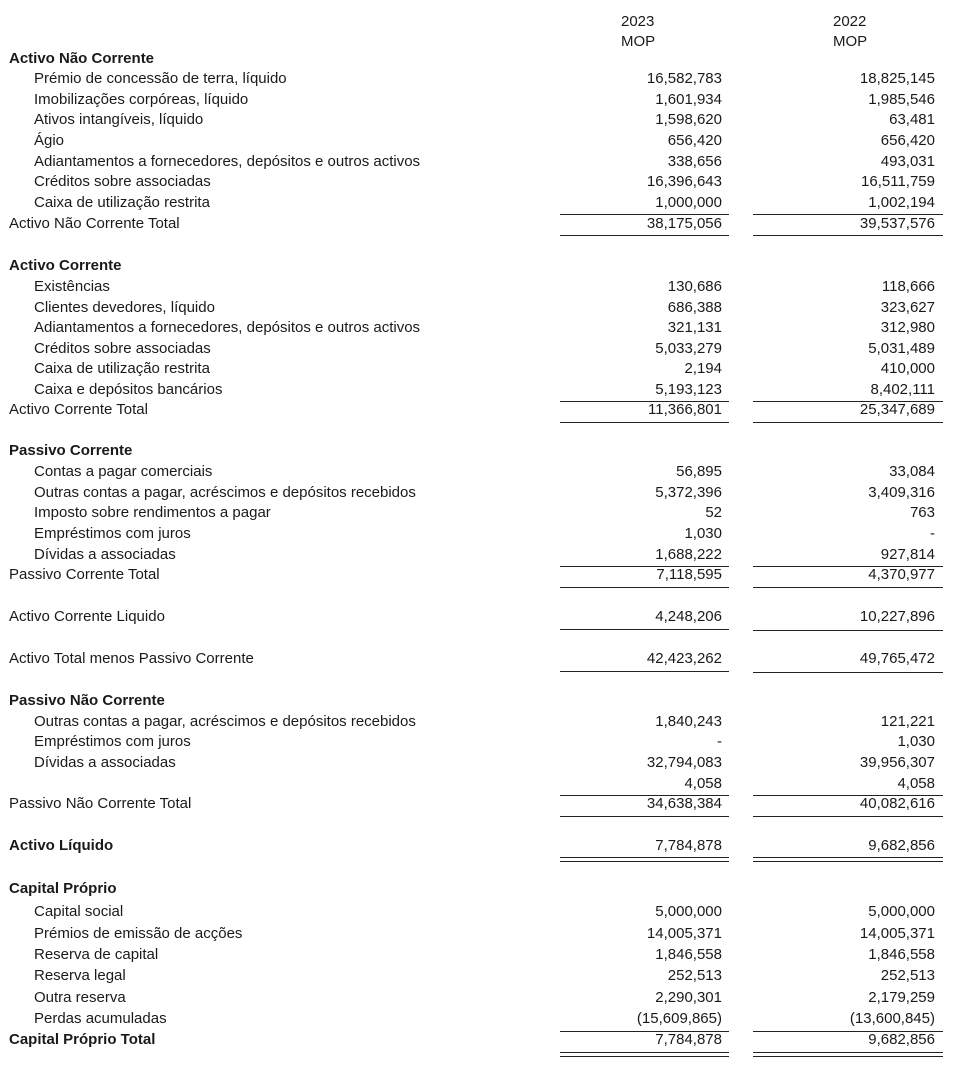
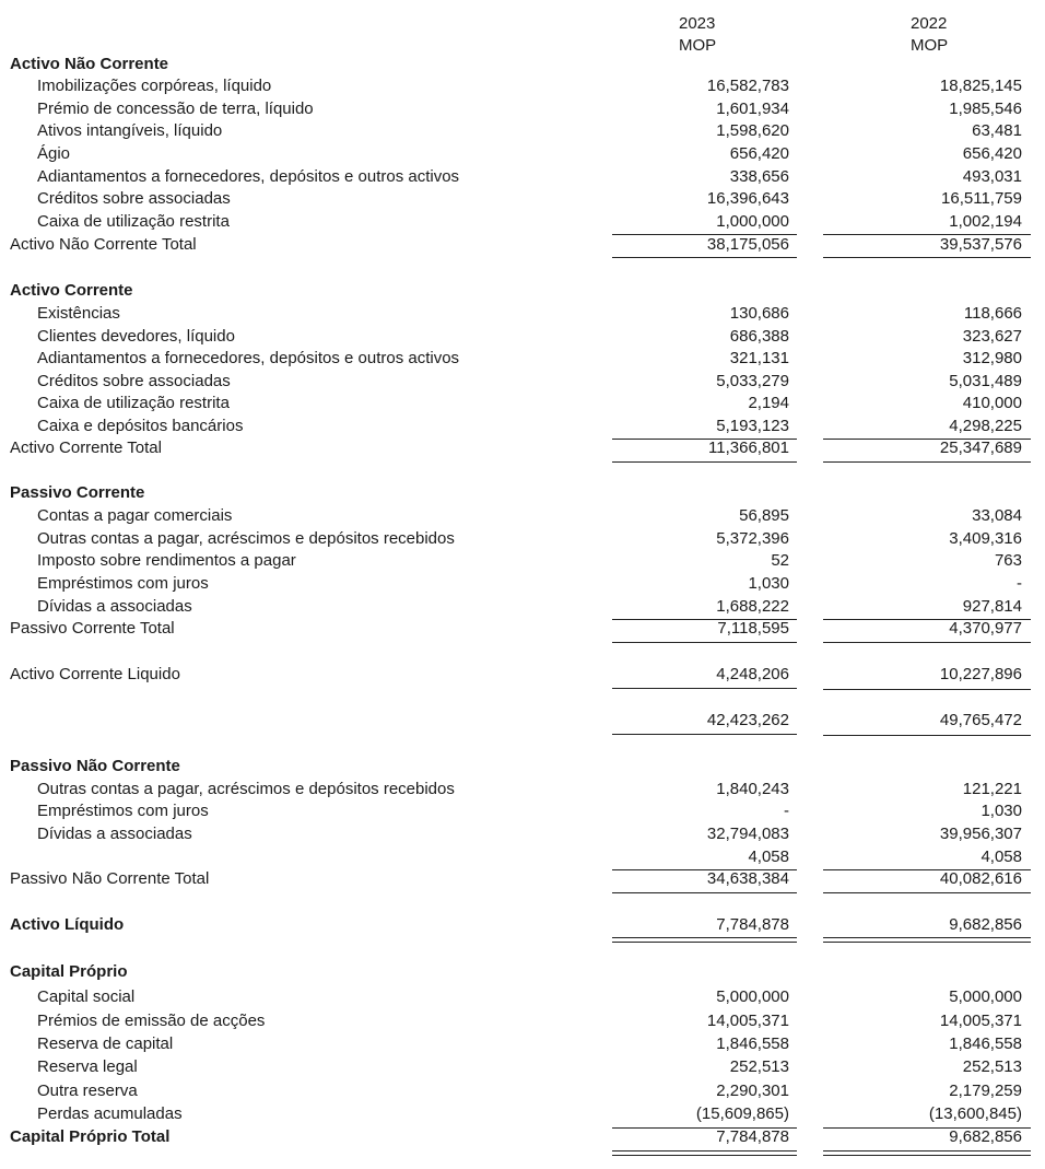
  2023
  MOP
  2022
  MOP
  Activo Não Corrente
- Prémio de concessão de terra, líquido
+ Imobilizações corpóreas, líquido
  16,582,783
  18,825,145
- Imobilizações corpóreas, líquido
+ Prémio de concessão de terra, líquido
  1,601,934
  1,985,546
  Ativos intangíveis, líquido
  1,598,620
  63,481
  Ágio
  656,420
  656,420
  Adiantamentos a fornecedores, depósitos e outros activos
  338,656
  493,031
  Créditos sobre associadas
  16,396,643
  16,511,759
  Caixa de utilização restrita
  1,000,000
  1,002,194
  Activo Não Corrente Total
  38,175,056
  39,537,576
  Activo Corrente
  Existências
  130,686
  118,666
  Clientes devedores, líquido
  686,388
  323,627
  Adiantamentos a fornecedores, depósitos e outros activos
  321,131
  312,980
  Créditos sobre associadas
  5,033,279
  5,031,489
  Caixa de utilização restrita
  2,194
  410,000
  Caixa e depósitos bancários
  5,193,123
- 8,402,111
+ 4,298,225
  Activo Corrente Total
  11,366,801
  25,347,689
  Passivo Corrente
  Contas a pagar comerciais
  56,895
  33,084
  Outras contas a pagar, acréscimos e depósitos recebidos
  5,372,396
  3,409,316
  Imposto sobre rendimentos a pagar
  52
  763
  Empréstimos com juros
  1,030
  -
  Dívidas a associadas
  1,688,222
  927,814
  Passivo Corrente Total
  7,118,595
  4,370,977
  Activo Corrente Liquido
  4,248,206
  10,227,896
- Activo Total menos Passivo Corrente
  42,423,262
  49,765,472
  Passivo Não Corrente
  Outras contas a pagar, acréscimos e depósitos recebidos
  1,840,243
  121,221
  Empréstimos com juros
  -
  1,030
  Dívidas a associadas
  32,794,083
  39,956,307
  4,058
  4,058
  Passivo Não Corrente Total
  34,638,384
  40,082,616
  Activo Líquido
  7,784,878
  9,682,856
  Capital Próprio
  Capital social
  5,000,000
  5,000,000
  Prémios de emissão de acções
  14,005,371
  14,005,371
  Reserva de capital
  1,846,558
  1,846,558
  Reserva legal
  252,513
  252,513
  Outra reserva
  2,290,301
  2,179,259
  Perdas acumuladas
  (15,609,865)
  (13,600,845)
  Capital Próprio Total
  7,784,878
  9,682,856
